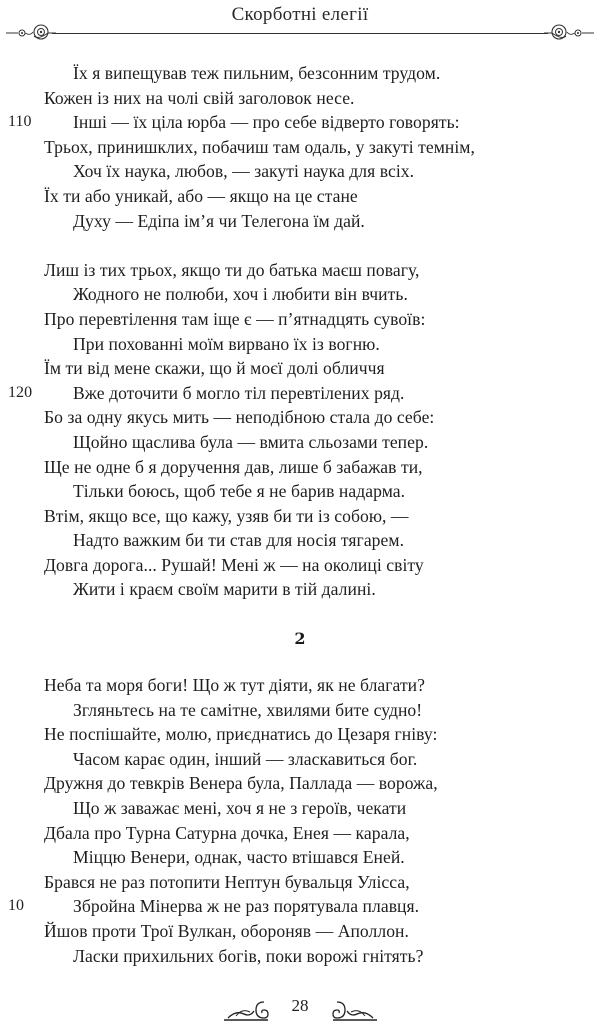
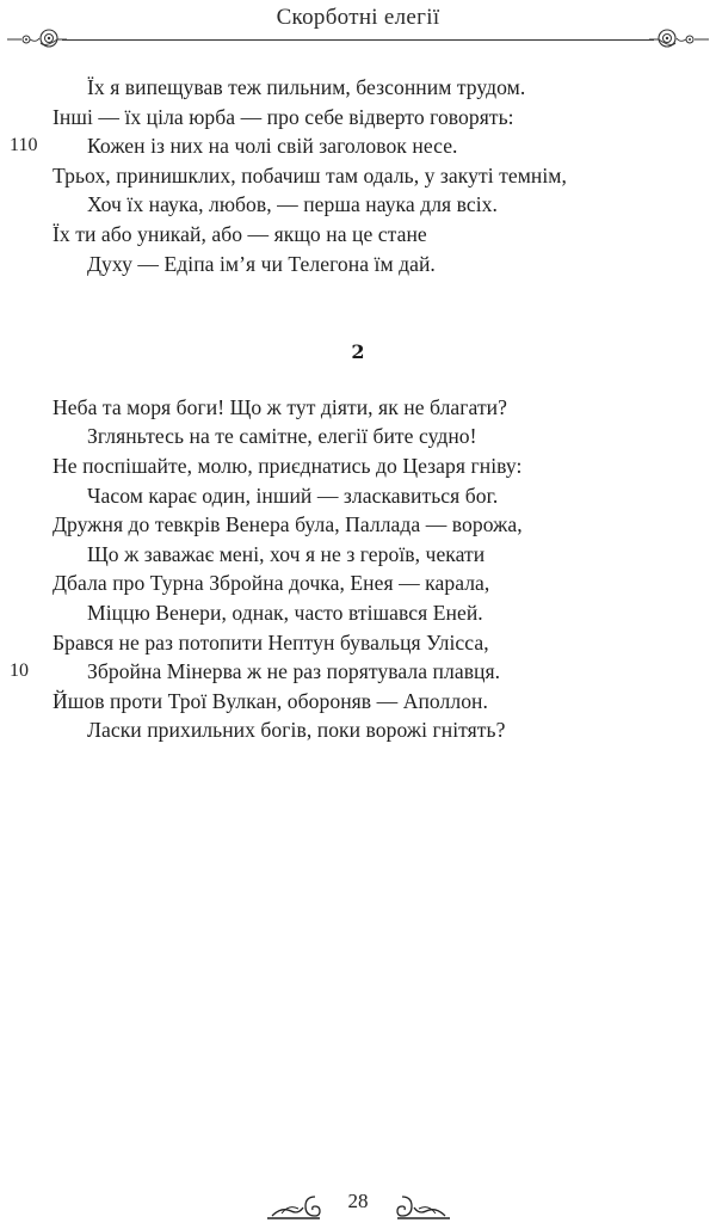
  Скорботні елегії
  Їх я випещував теж пильним, безсонним трудом.
- Кожен із них на чолі свій заголовок несе.
+ Інші — їх ціла юрба — про себе відверто говорять:
  110
- Інші — їх ціла юрба — про себе відверто говорять:
+ Кожен із них на чолі свій заголовок несе.
  Трьох, принишклих, побачиш там одаль, у закуті темнім,
- Хоч їх наука, любов, — закуті наука для всіх.
+ Хоч їх наука, любов, — перша наука для всіх.
  Їх ти або уникай, або — якщо на це стане
  Духу — Едіпа ім’я чи Телегона їм дай.
- Лиш із тих трьох, якщо ти до батька маєш повагу,
- Жодного не полюби, хоч і любити він вчить.
- Про перевтілення там іще є — п’ятнадцять сувоїв:
- При похованні моїм вирвано їх із вогню.
- Їм ти від мене скажи, що й моєї долі обличчя
- 120
- Вже доточити б могло тіл перевтілених ряд.
- Бо за одну якусь мить — неподібною стала до себе:
- Щойно щаслива була — вмита сльозами тепер.
- Ще не одне б я доручення дав, лише б забажав ти,
- Тільки боюсь, щоб тебе я не барив надарма.
- Втім, якщо все, що кажу, узяв би ти із собою, —
- Надто важким би ти став для носія тягарем.
- Довга дорога... Рушай! Мені ж — на околиці світу
- Жити і краєм своїм марити в тій далині.
  2
  Неба та моря боги! Що ж тут діяти, як не благати?
- Згляньтесь на те самітне, хвилями бите судно!
+ Згляньтесь на те самітне, елегії бите судно!
  Не поспішайте, молю, приєднатись до Цезаря гніву:
  Часом карає один, інший — зласкавиться бог.
  Дружня до тевкрів Венера була, Паллада — ворожа,
  Що ж заважає мені, хоч я не з героїв, чекати
- Дбала про Турна Сатурна дочка, Енея — карала,
+ Дбала про Турна Збройна дочка, Енея — карала,
  Міццю Венери, однак, часто втішався Еней.
  Брався не раз потопити Нептун бувальця Улісса,
  10
  Збройна Мінерва ж не раз порятувала плавця.
  Йшов проти Трої Вулкан, обороняв — Аполлон.
  Ласки прихильних богів, поки ворожі гнітять?
  28
